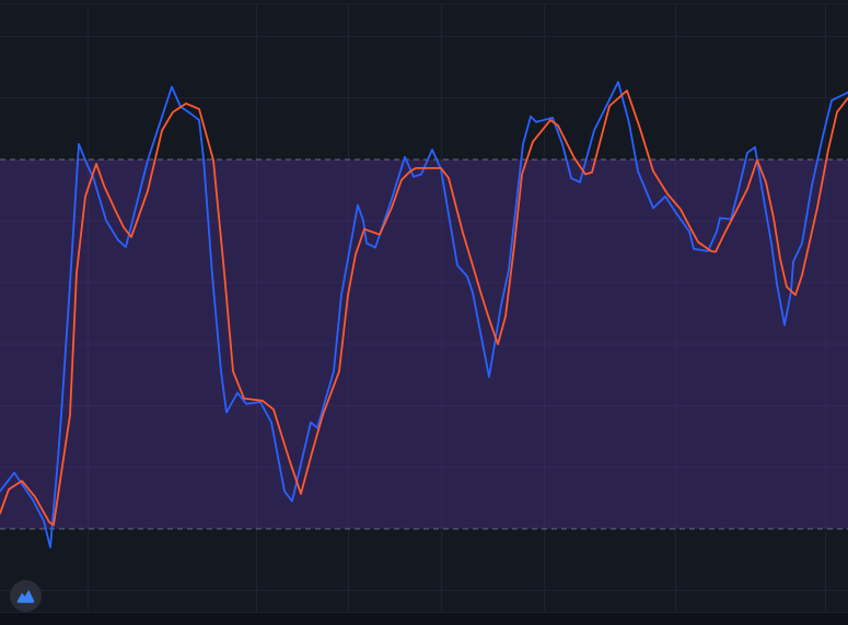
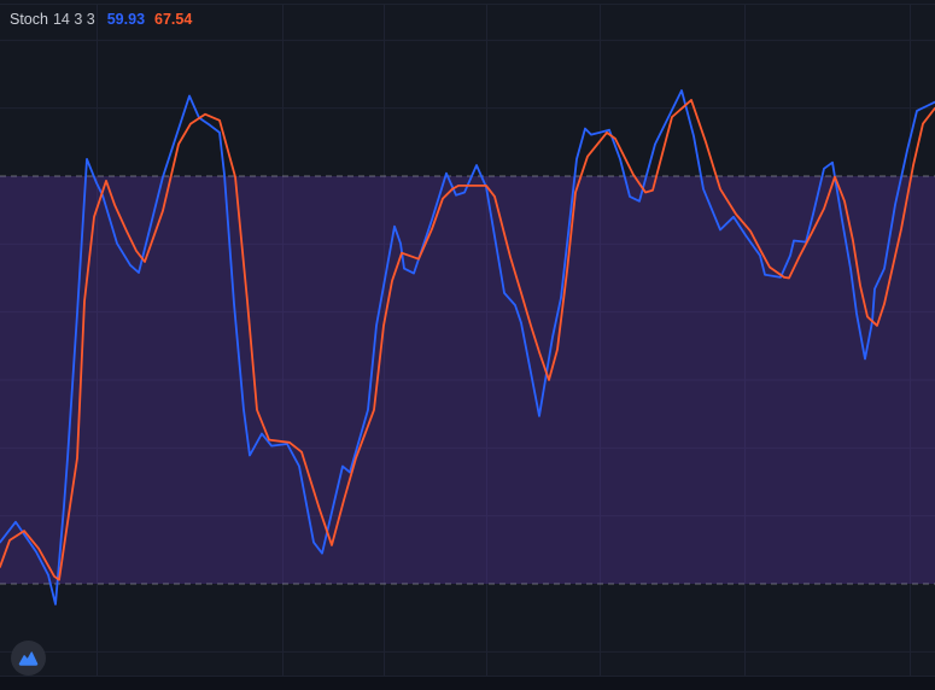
+ Stoch 14 3 3 59.93 67.54
